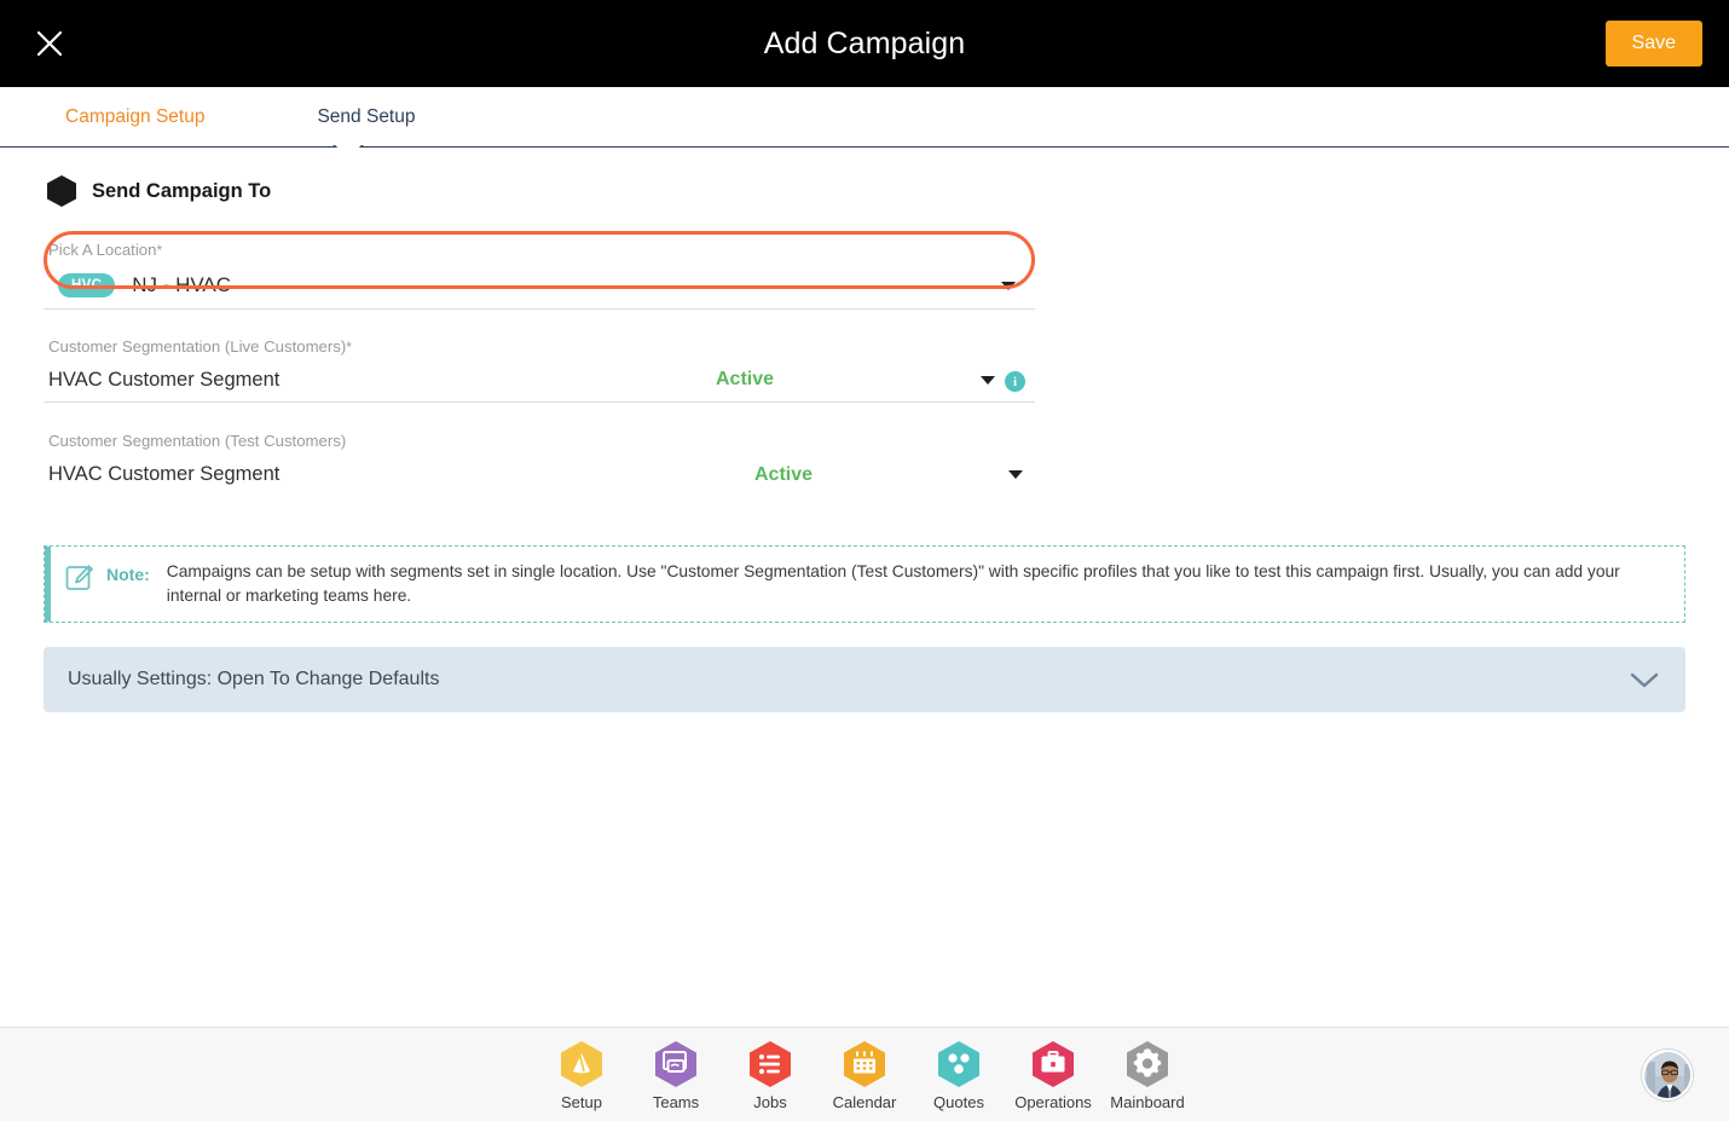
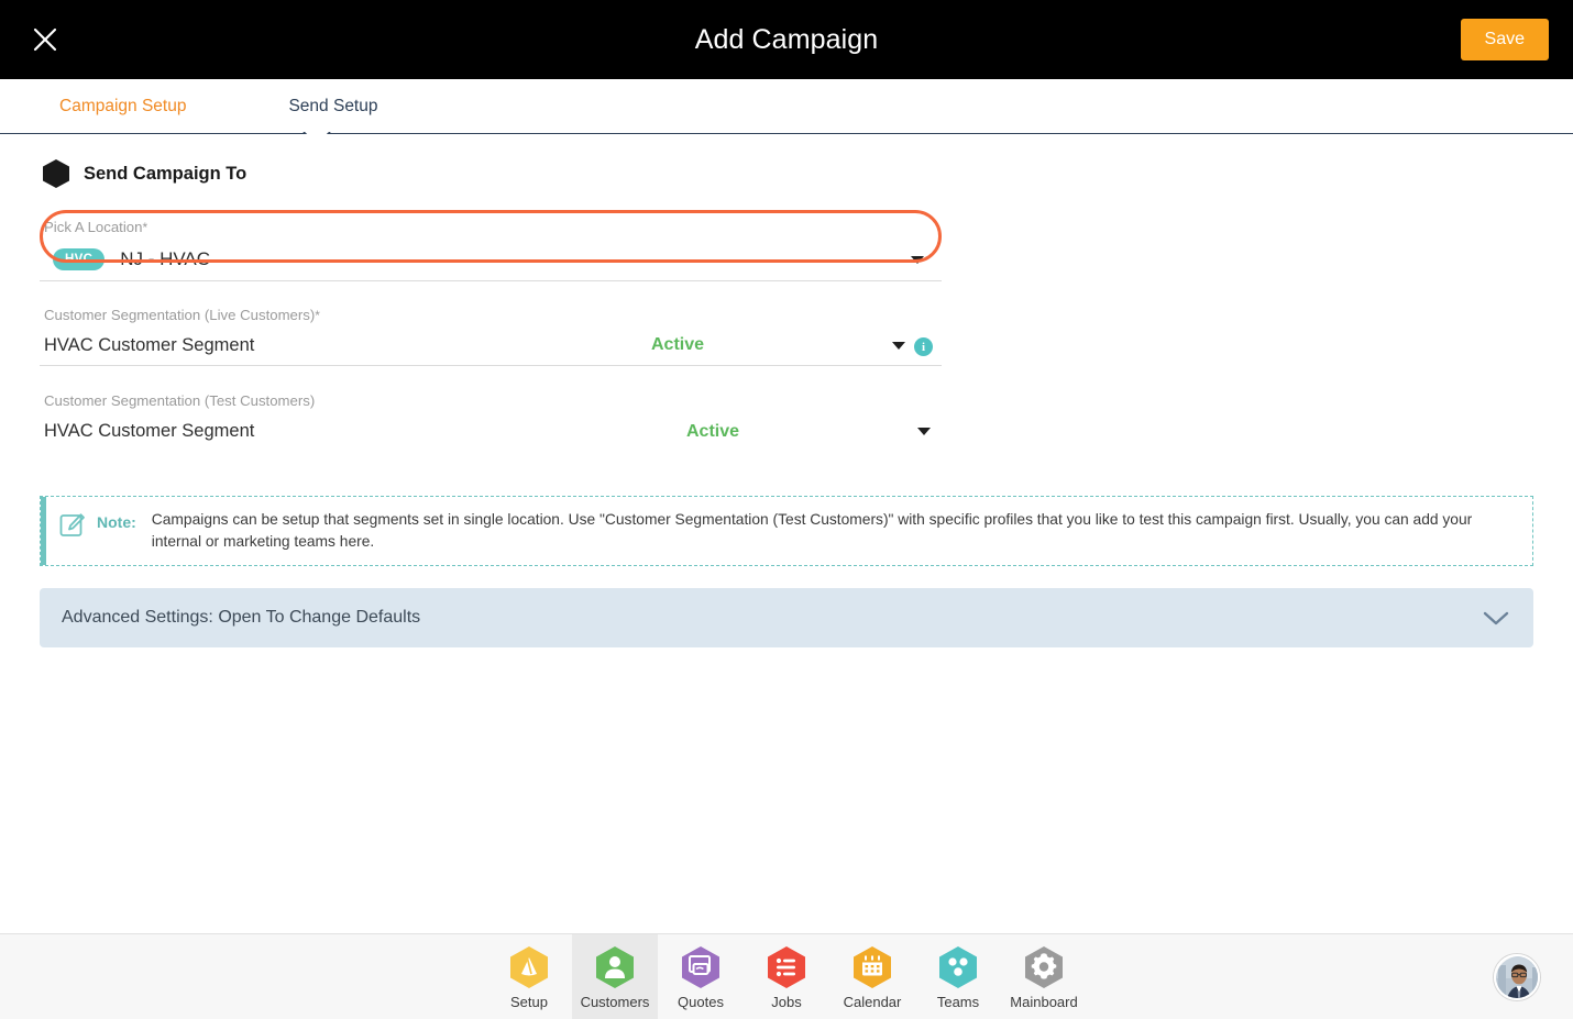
  Add Campaign
  Save
  Campaign Setup
  Send Setup
  Send Campaign To
  Pick A Location*
  HVC
  NJ - HVAC
  Customer Segmentation (Live Customers)*
  HVAC Customer Segment
  Active
  i
  Customer Segmentation (Test Customers)
  HVAC Customer Segment
  Active
  Note:
- Campaigns can be setup with segments set in single location. Use "Customer Segmentation (Test Customers)" with specific profiles that you like to test this campaign first. Usually, you can add your internal or marketing teams here.
+ Campaigns can be setup that segments set in single location. Use "Customer Segmentation (Test Customers)" with specific profiles that you like to test this campaign first. Usually, you can add your internal or marketing teams here.
- Usually Settings: Open To Change Defaults
+ Advanced Settings: Open To Change Defaults
  Setup
+ Customers
- Teams
+ Quotes
  Jobs
  Calendar
- Quotes
+ Teams
- Operations
  Mainboard
